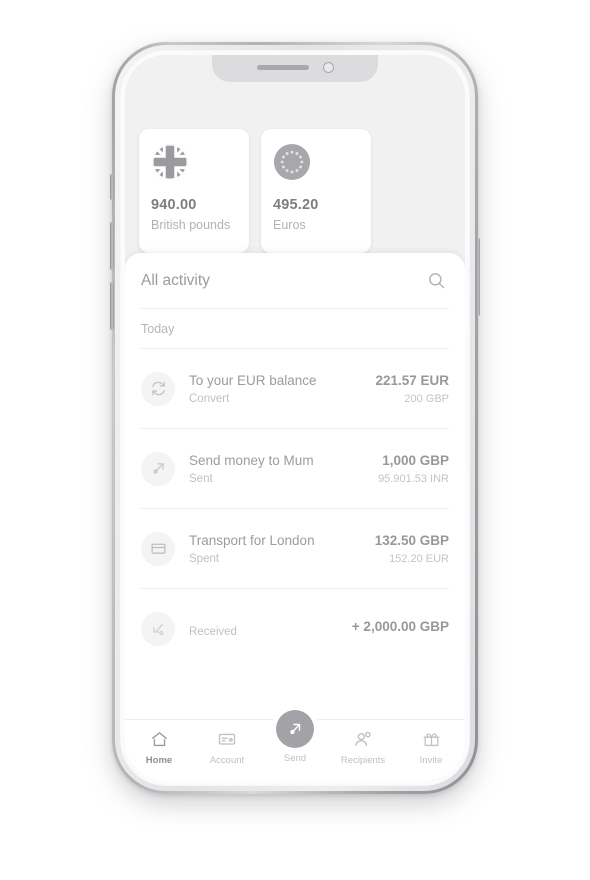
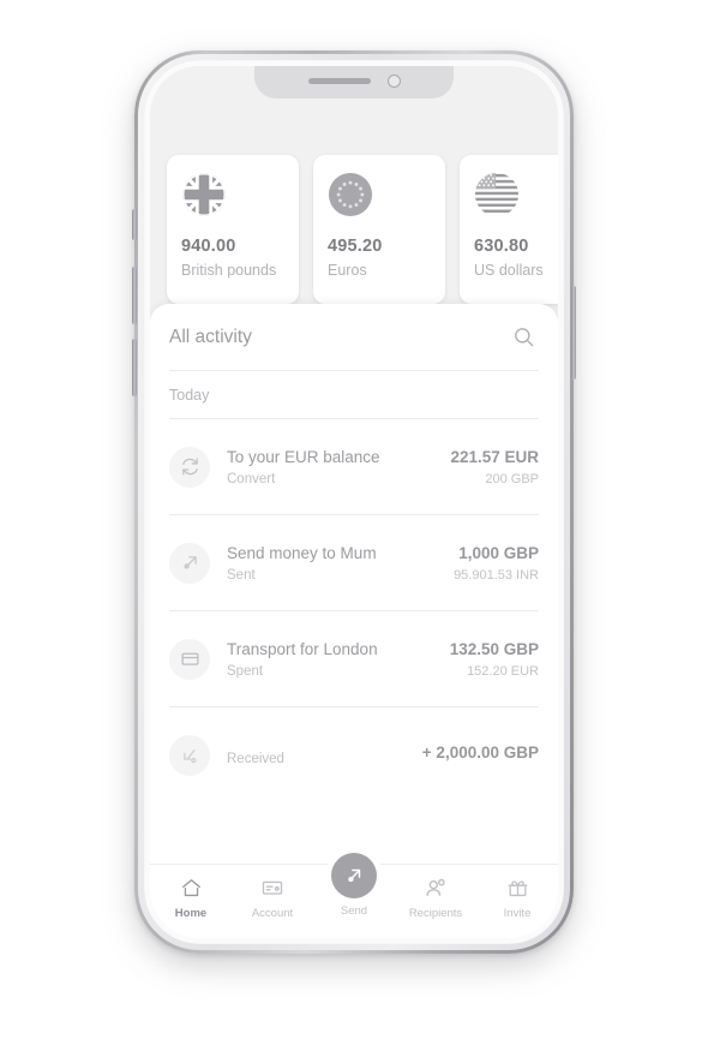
  940.00
  British pounds
  495.20
  Euros
+ 630.80
+ US dollars
  All activity
  Today
  To your EUR balance
  Convert
  221.57 EUR
  200 GBP
  Send money to Mum
  Sent
  1,000 GBP
  95.901.53 INR
  Transport for London
  Spent
  132.50 GBP
  152.20 EUR
  Received
  + 2,000.00 GBP
  Home
  Account
  Send
  Recipients
  Invite
